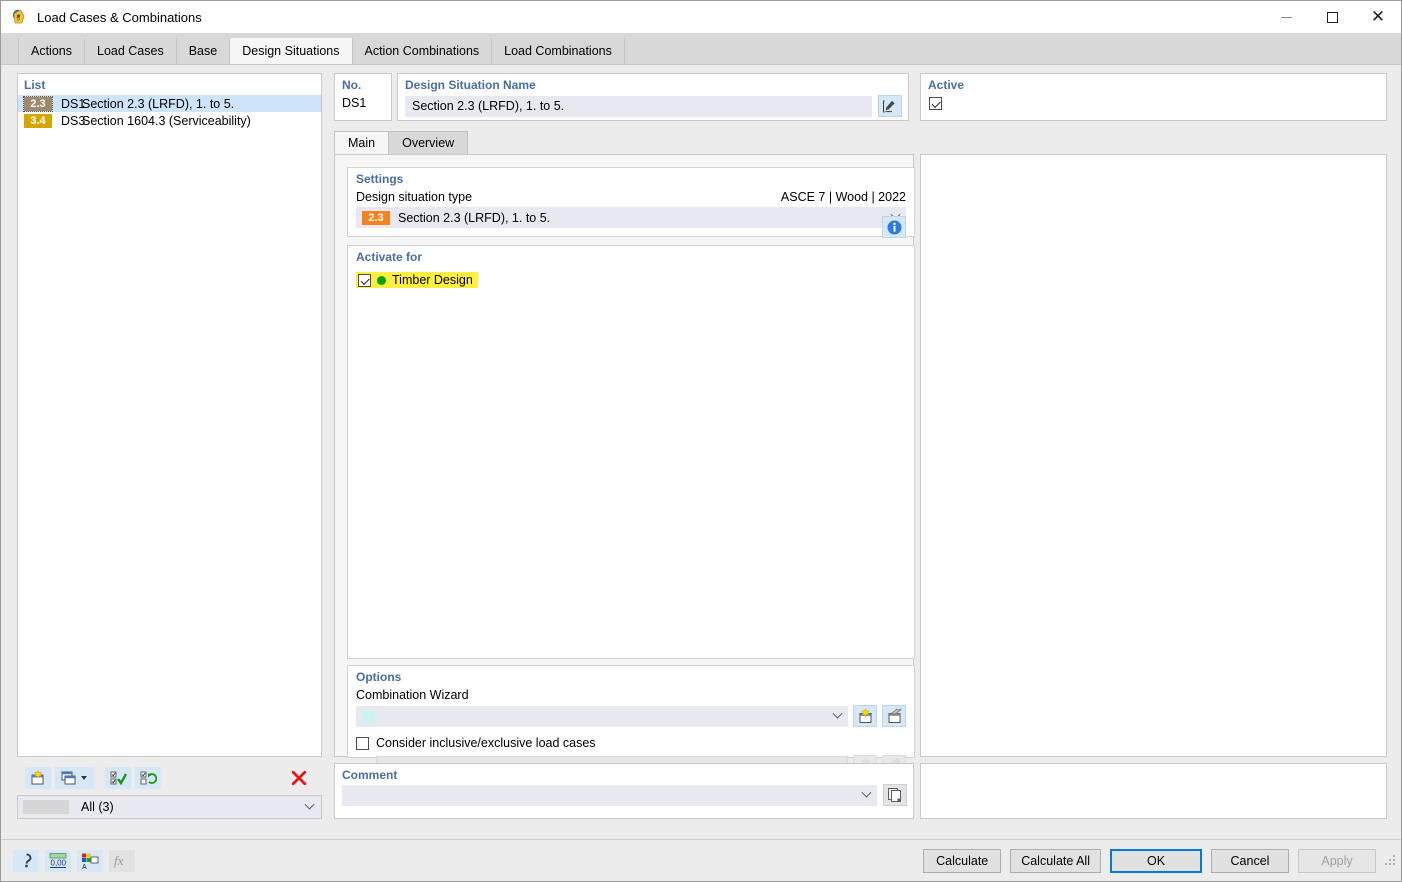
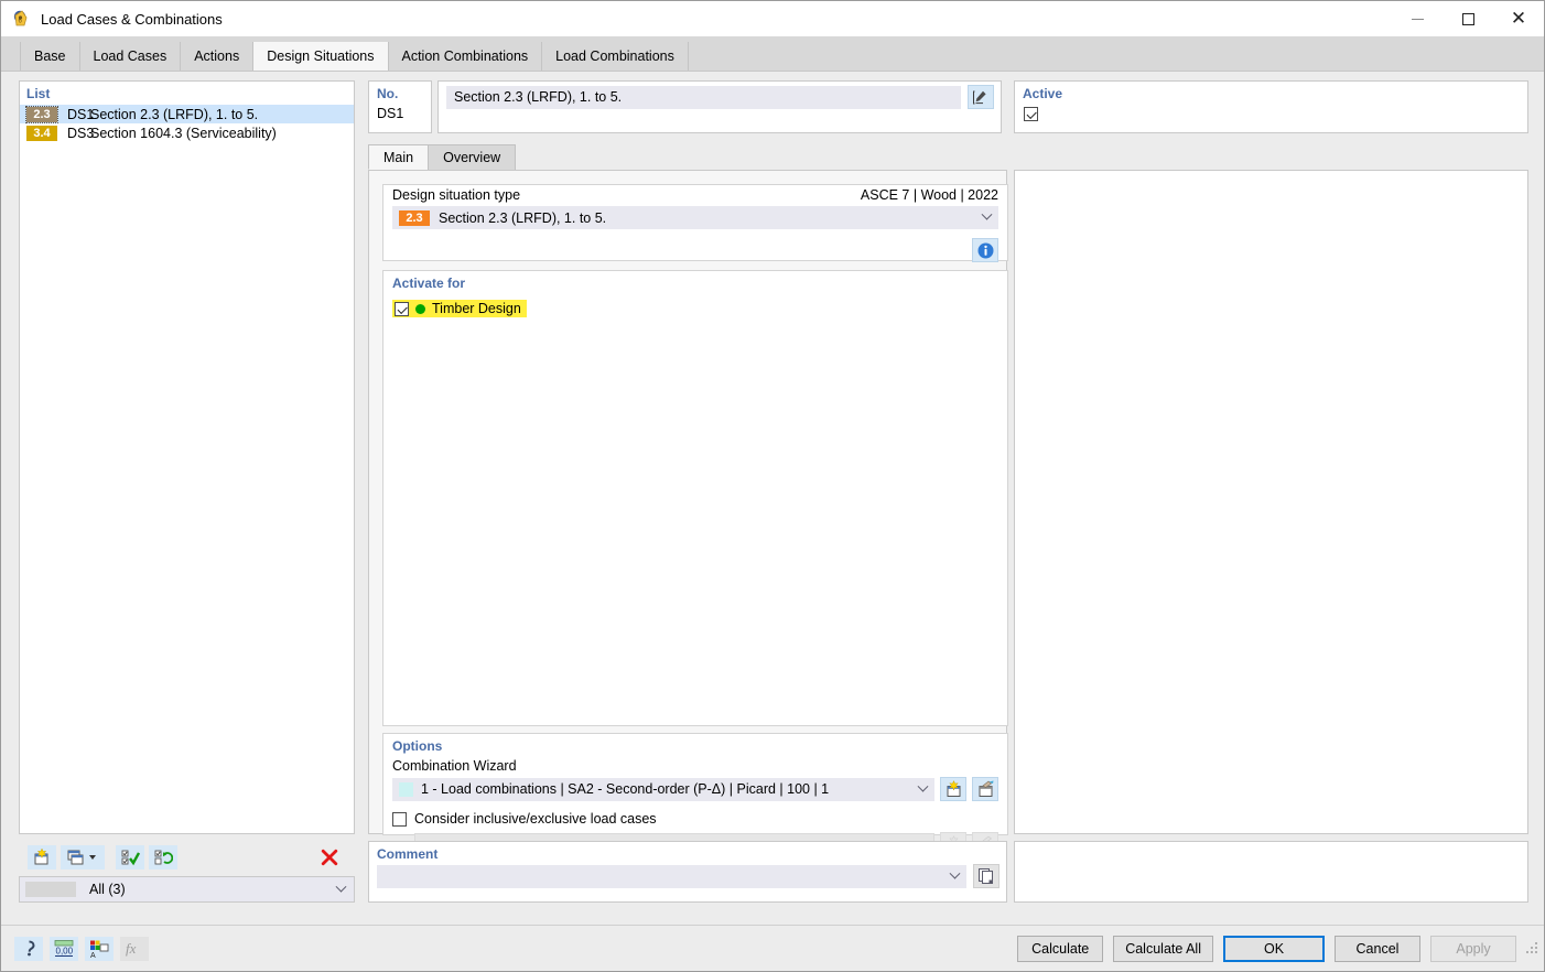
  Load Cases & Combinations
  ✕
- Actions
+ Base
  Load Cases
- Base
+ Actions
  Design Situations
  Action Combinations
  Load Combinations
  List
  2.3
  DS1
  Section 2.3 (LRFD), 1. to 5.
  3.4
  DS3
  Section 1604.3 (Serviceability)
  All (3)
  No.
  DS1
- Design Situation Name
  Section 2.3 (LRFD), 1. to 5.
  Active
  Main
  Overview
- Settings
  Design situation type
  ASCE 7 | Wood | 2022
  2.3
  Section 2.3 (LRFD), 1. to 5.
  Activate for
  Timber Design
  Options
  Combination Wizard
+ 1 - Load combinations | SA2 - Second-order (P-Δ) | Picard | 100 | 1
  Consider inclusive/exclusive load cases
  Comment
  0,00
  fx
  Calculate
  Calculate All
  OK
  Cancel
  Apply
